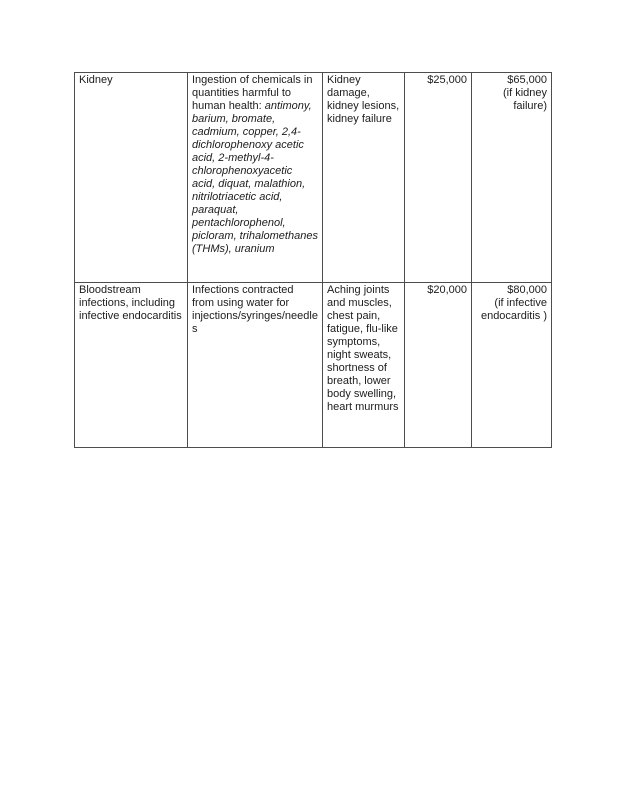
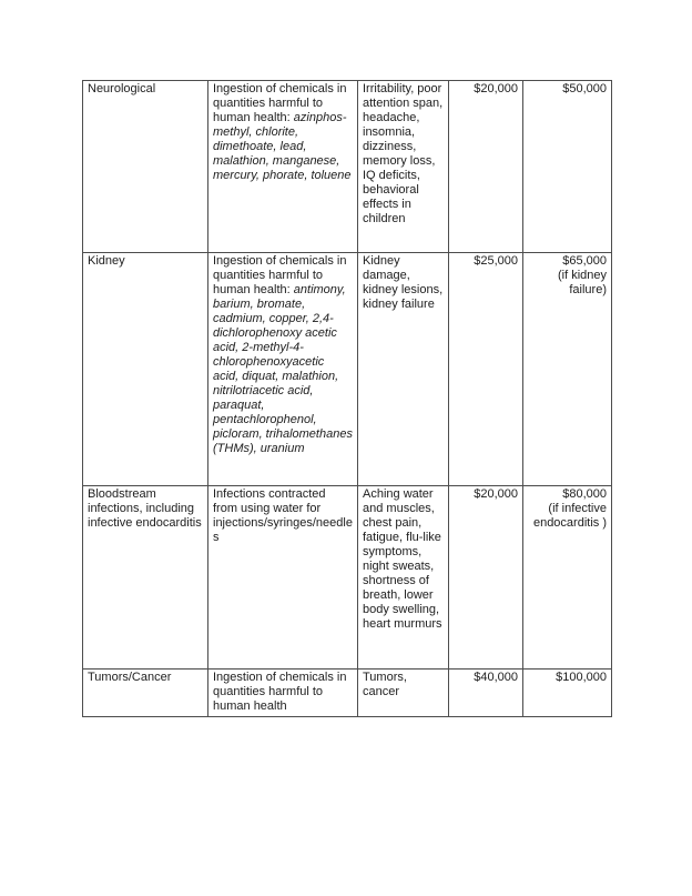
+ Neurological	Ingestion of chemicals in quantities harmful to human health: azinphos-methyl, chlorite, dimethoate, lead, malathion, manganese, mercury, phorate, toluene	Irritability, poor attention span, headache, insomnia, dizziness, memory loss, IQ deficits, behavioral effects in children	$20,000	$50,000
  Kidney	Ingestion of chemicals in quantities harmful to human health: antimony, barium, bromate, cadmium, copper, 2,4-dichlorophenoxy acetic acid, 2-methyl-4-chlorophenoxyacetic acid, diquat, malathion, nitrilotriacetic acid, paraquat, pentachlorophenol, picloram, trihalomethanes (THMs), uranium	Kidney damage, kidney lesions, kidney failure	$25,000	$65,000(if kidney failure)
- Bloodstream infections, including infective endocarditis	Infections contracted from using water for injections/syringes/needles	Aching joints and muscles, chest pain, fatigue, flu-like symptoms, night sweats, shortness of breath, lower body swelling, heart murmurs	$20,000	$80,000(if infective endocarditis )
+ Bloodstream infections, including infective endocarditis	Infections contracted from using water for injections/syringes/needles	Aching water and muscles, chest pain, fatigue, flu-like symptoms, night sweats, shortness of breath, lower body swelling, heart murmurs	$20,000	$80,000(if infective endocarditis )
+ Tumors/Cancer	Ingestion of chemicals in quantities harmful to human health	Tumors, cancer	$40,000	$100,000
